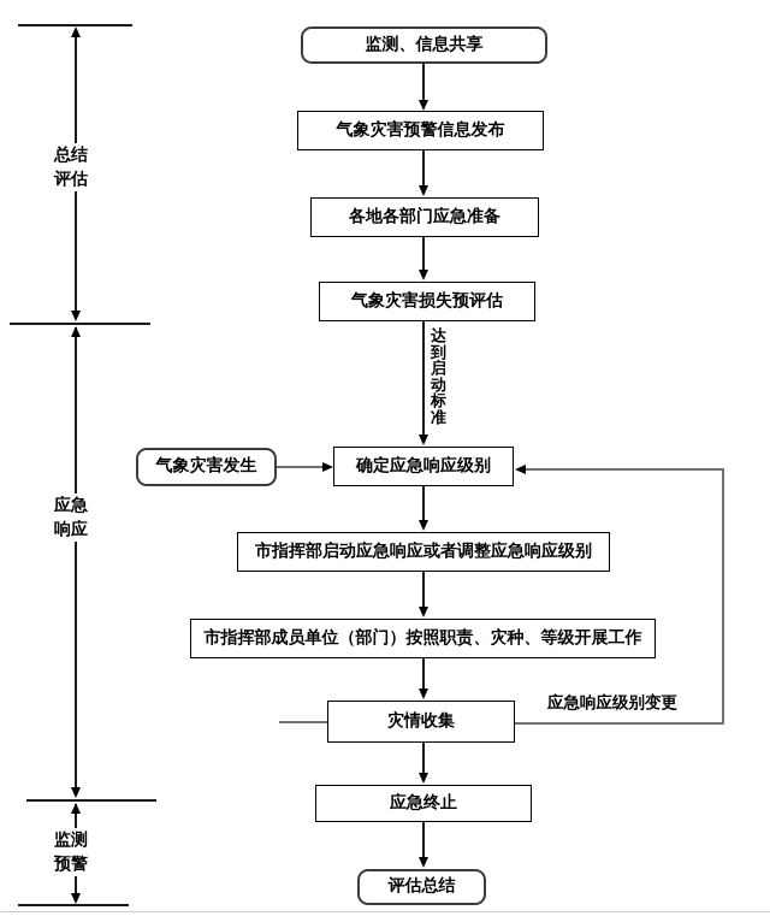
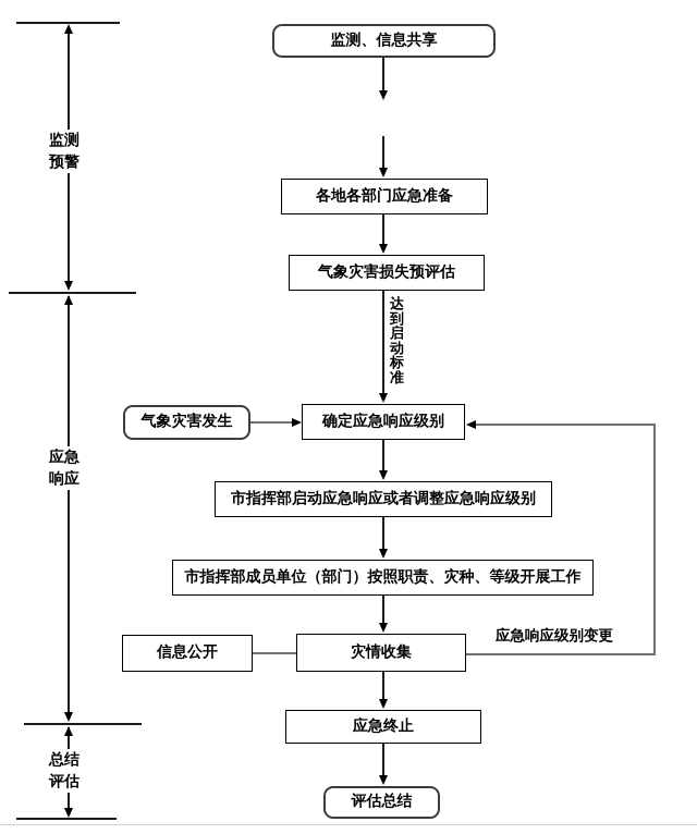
- 总结评估
+ 监测预警
  应急响应
- 监测预警
+ 总结评估
  达到启动标准
  应急响应级别变更
  监测、信息共享
- 气象灾害预警信息发布
  各地各部门应急准备
  气象灾害损失预评估
  确定应急响应级别
  市指挥部启动应急响应或者调整应急响应级别
  市指挥部成员单位（部门）按照职责、灾种、等级开展工作
  灾情收集
  应急终止
  评估总结
  气象灾害发生
+ 信息公开
